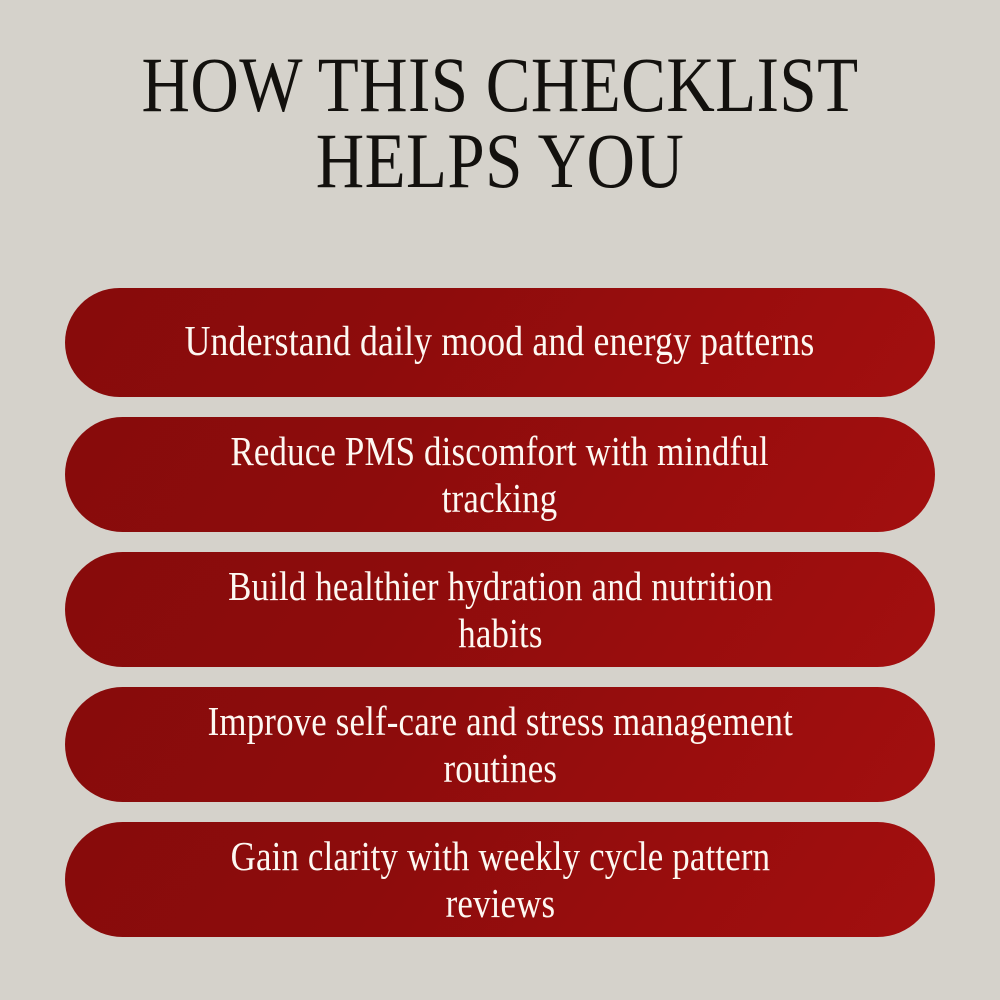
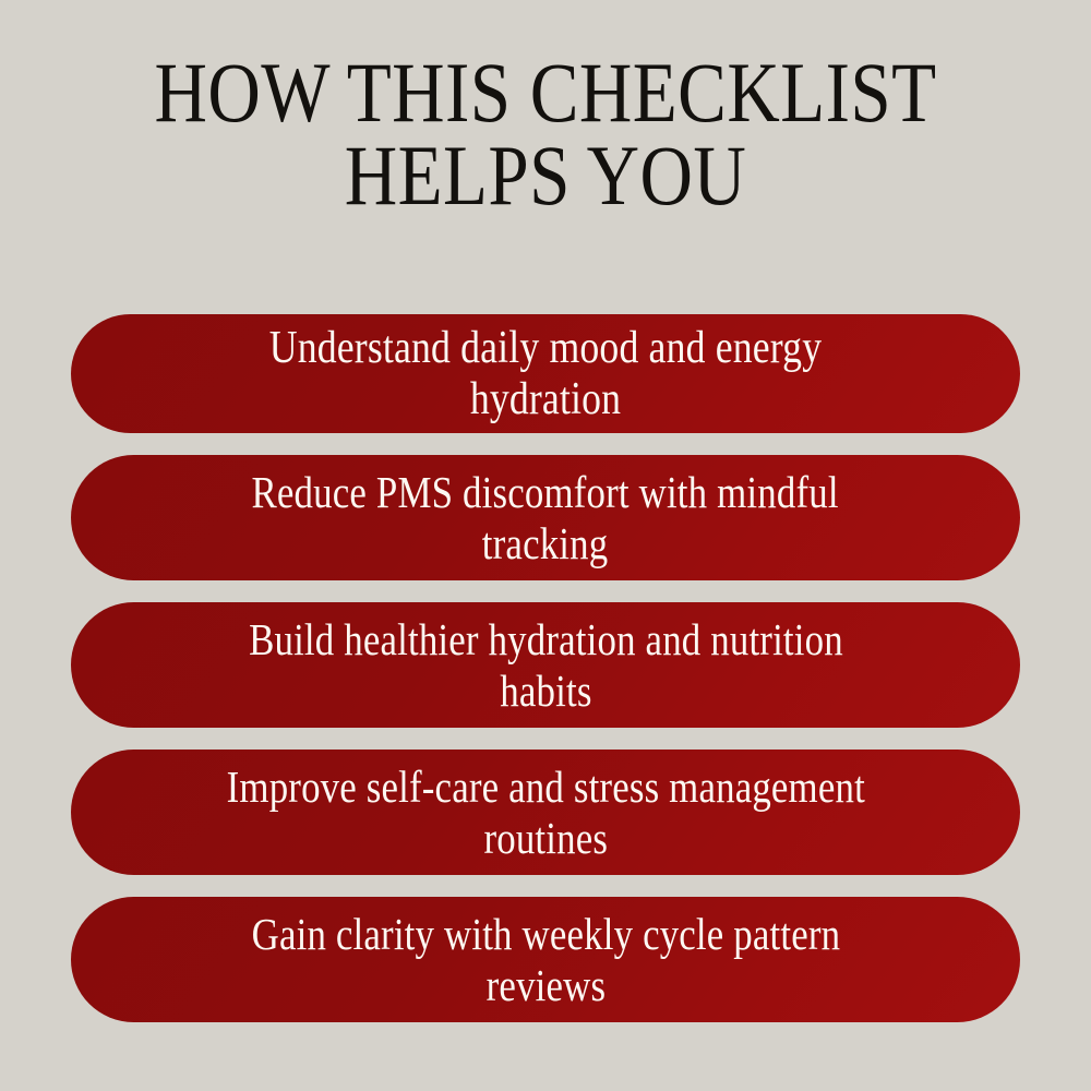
  HOW THIS CHECKLIST
  HELPS YOU
- Understand daily mood and energy patterns
+ Understand daily mood and energy hydration
  Reduce PMS discomfort with mindful
  tracking
  Build healthier hydration and nutrition
  habits
  Improve self-care and stress management
  routines
  Gain clarity with weekly cycle pattern
  reviews
